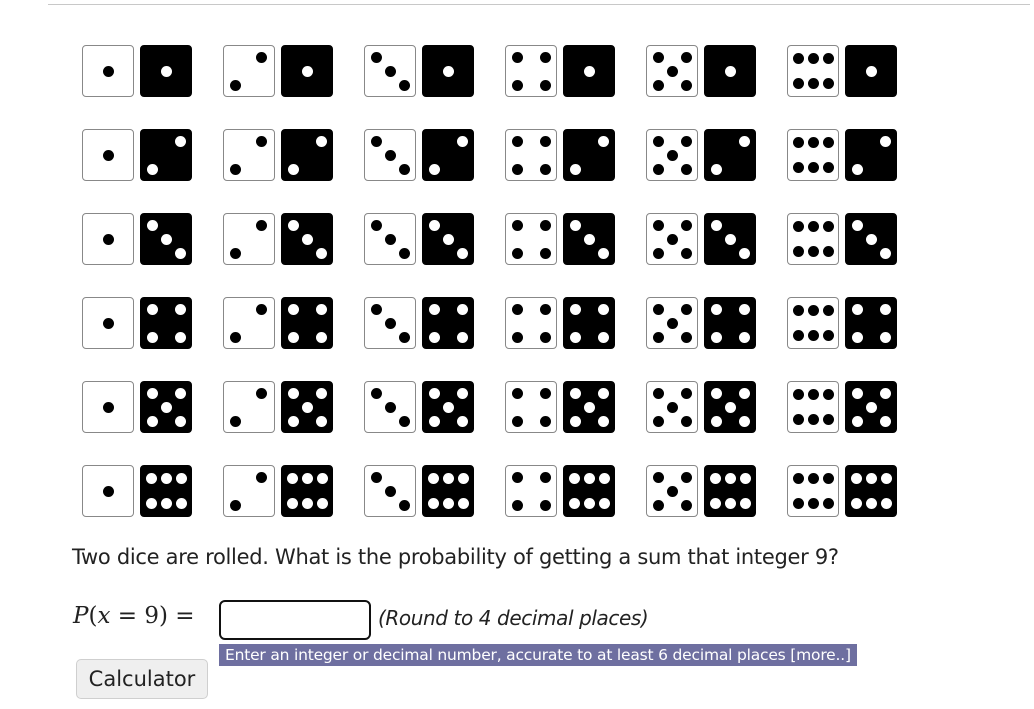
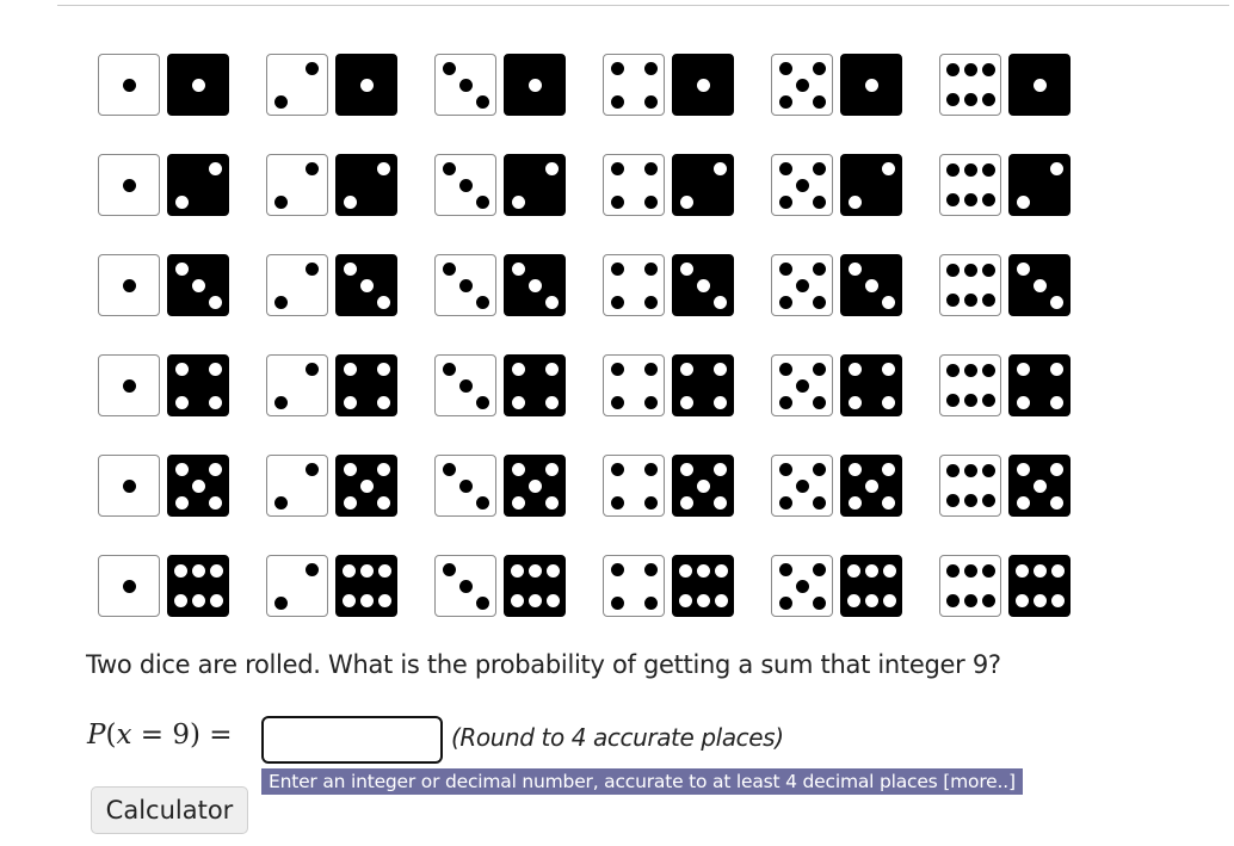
  Two dice are rolled. What is the probability of getting a sum that integer 9?
  P(x = 9) =
- (Round to 4 decimal places)
+ (Round to 4 accurate places)
- Enter an integer or decimal number, accurate to at least 6 decimal places [more..]
+ Enter an integer or decimal number, accurate to at least 4 decimal places [more..]
  Calculator
